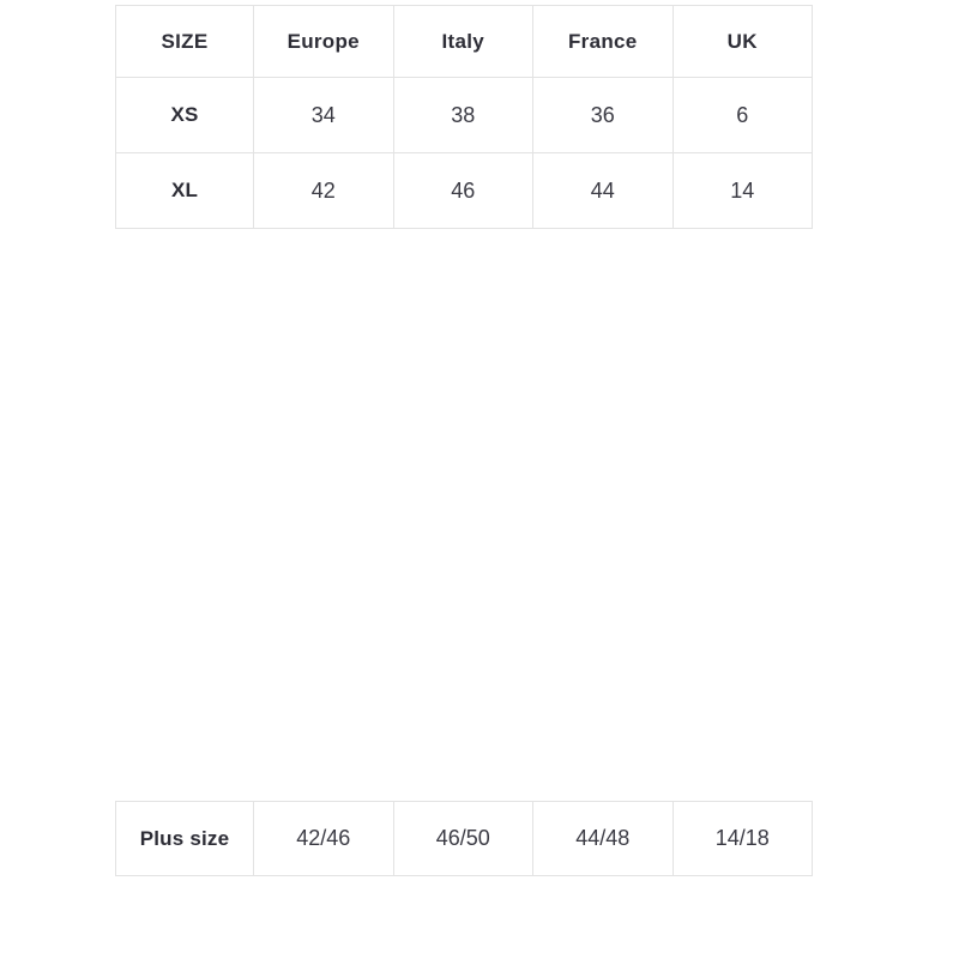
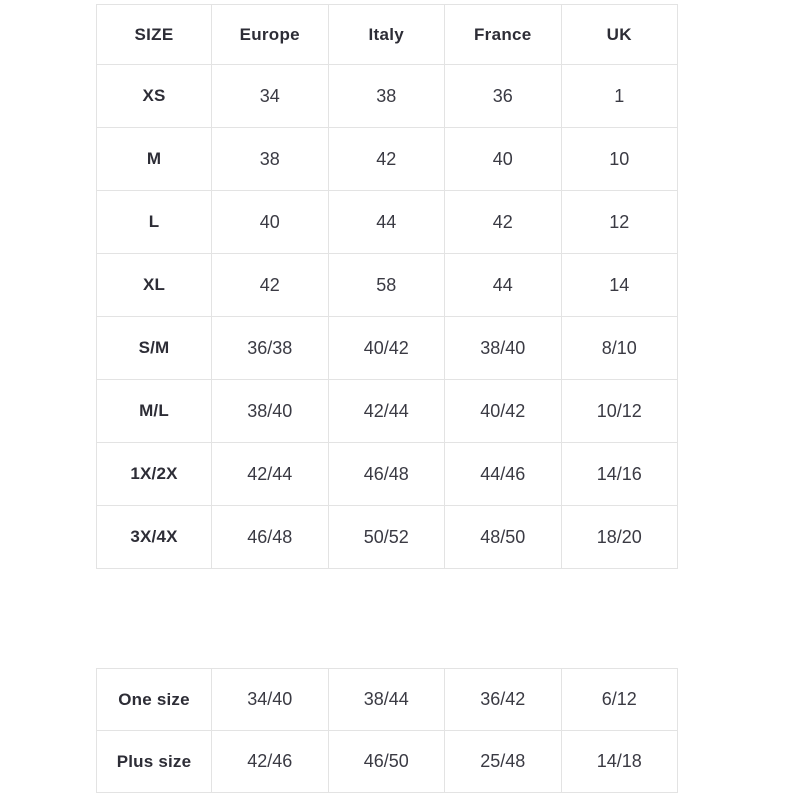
  SIZE	Europe	Italy	France	UK
- XS	34	38	36	6
+ XS	34	38	36	1
+ M	38	42	40	10
+ L	40	44	42	12
- XL	42	46	44	14
+ XL	42	58	44	14
+ S/M	36/38	40/42	38/40	8/10
+ M/L	38/40	42/44	40/42	10/12
+ 1X/2X	42/44	46/48	44/46	14/16
+ 3X/4X	46/48	50/52	48/50	18/20
+ One size	34/40	38/44	36/42	6/12
- Plus size	42/46	46/50	44/48	14/18
+ Plus size	42/46	46/50	25/48	14/18
